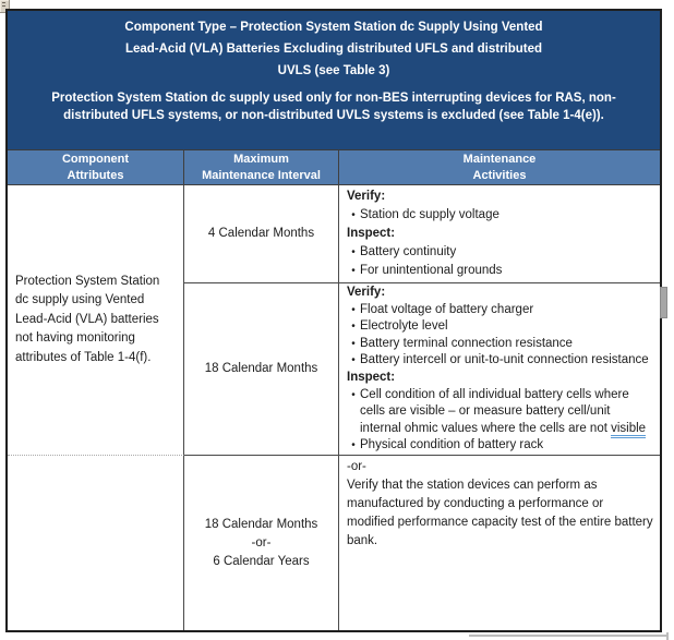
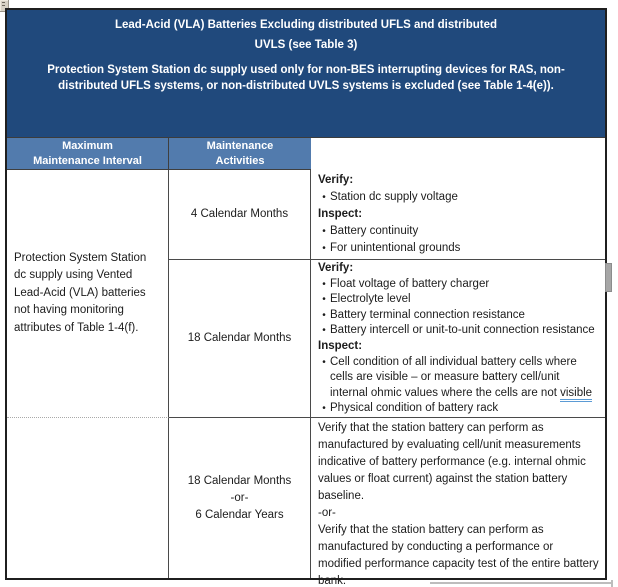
- Component Type – Protection System Station dc Supply Using Vented
  Lead-Acid (VLA) Batteries Excluding distributed UFLS and distributed
  UVLS (see Table 3)
  Protection System Station dc supply used only for non-BES interrupting devices for RAS, non-distributed UFLS systems, or non-distributed UVLS systems is excluded (see Table 1-4(e)).
- Component
- Attributes
  Maximum
  Maintenance Interval
  Maintenance
  Activities
  Protection System Station dc supply using Vented Lead-Acid (VLA) batteries not having monitoring attributes of Table 1-4(f).
  4 Calendar Months
  Verify:
  •
  Station dc supply voltage
  Inspect:
  •
  Battery continuity
  •
  For unintentional grounds
  18 Calendar Months
  Verify:
  •
  Float voltage of battery charger
  •
  Electrolyte level
  •
  Battery terminal connection resistance
  •
  Battery intercell or unit-to-unit connection resistance
  Inspect:
  •
  Cell condition of all individual battery cells where cells are visible – or measure battery cell/unit internal ohmic values where the cells are not visible
  •
  Physical condition of battery rack
  18 Calendar Months
  -or-
  6 Calendar Years
+ Verify that the station battery can perform as manufactured by evaluating cell/unit measurements indicative of battery performance (e.g. internal ohmic values or float current) against the station battery baseline.
  -or-
- Verify that the station devices can perform as manufactured by conducting a performance or modified performance capacity test of the entire battery bank.
+ Verify that the station battery can perform as manufactured by conducting a performance or modified performance capacity test of the entire battery bank.
